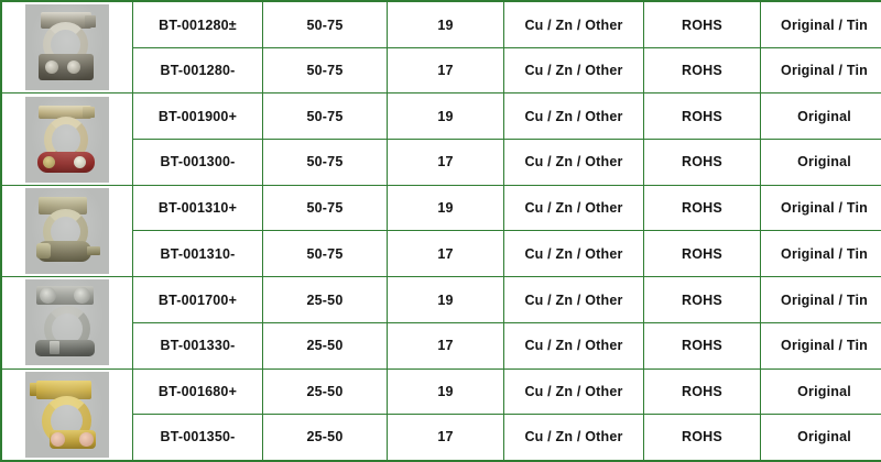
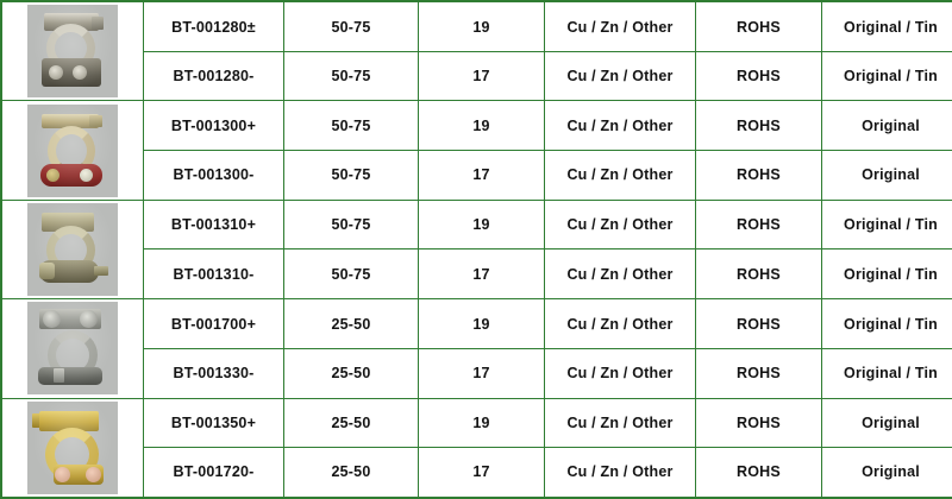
  	BT-001280±	50-75	19	Cu / Zn / Other	ROHS	Original / Tin
  BT-001280-	50-75	17	Cu / Zn / Other	ROHS	Original / Tin
- 	BT-001900+	50-75	19	Cu / Zn / Other	ROHS	Original
+ 	BT-001300+	50-75	19	Cu / Zn / Other	ROHS	Original
  BT-001300-	50-75	17	Cu / Zn / Other	ROHS	Original
  	BT-001310+	50-75	19	Cu / Zn / Other	ROHS	Original / Tin
  BT-001310-	50-75	17	Cu / Zn / Other	ROHS	Original / Tin
  	BT-001700+	25-50	19	Cu / Zn / Other	ROHS	Original / Tin
  BT-001330-	25-50	17	Cu / Zn / Other	ROHS	Original / Tin
- 	BT-001680+	25-50	19	Cu / Zn / Other	ROHS	Original
+ 	BT-001350+	25-50	19	Cu / Zn / Other	ROHS	Original
- BT-001350-	25-50	17	Cu / Zn / Other	ROHS	Original
+ BT-001720-	25-50	17	Cu / Zn / Other	ROHS	Original
